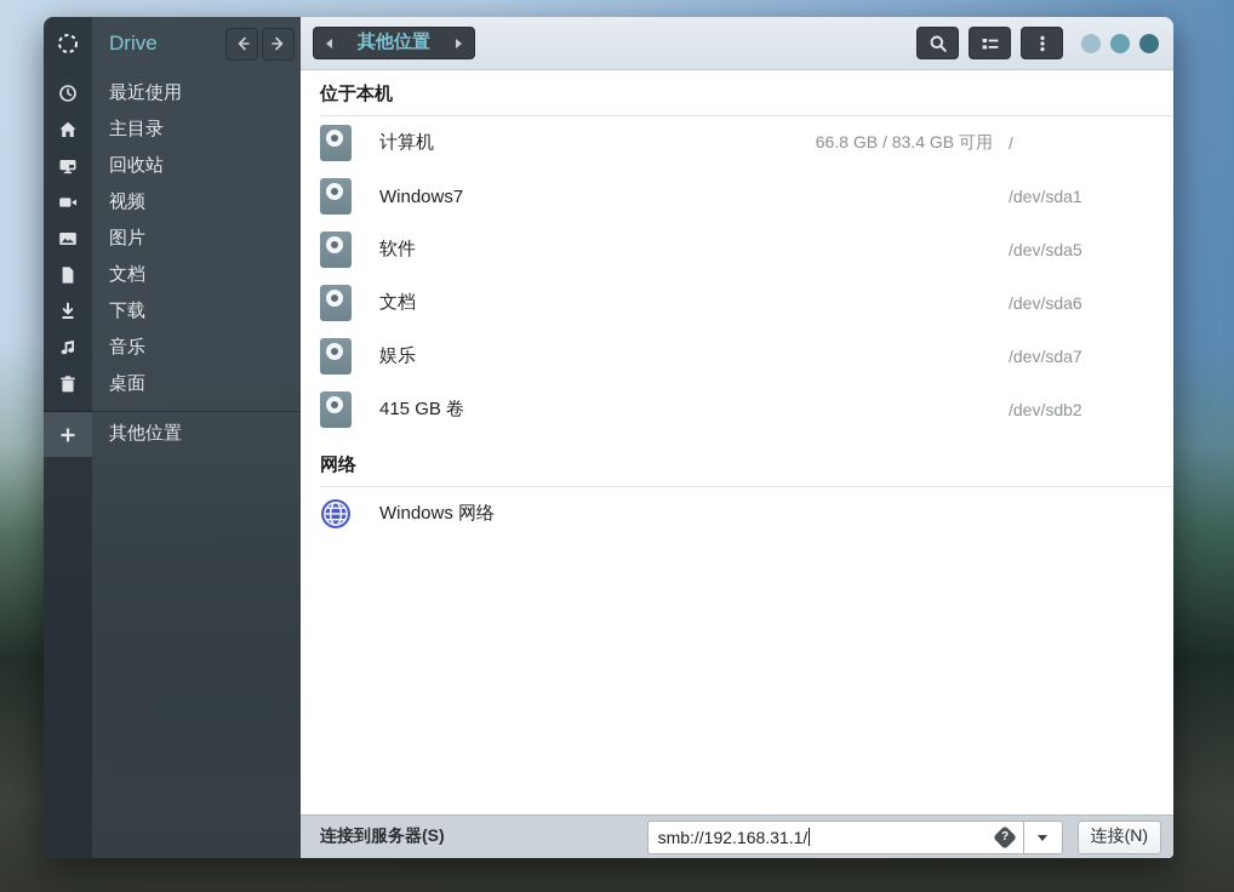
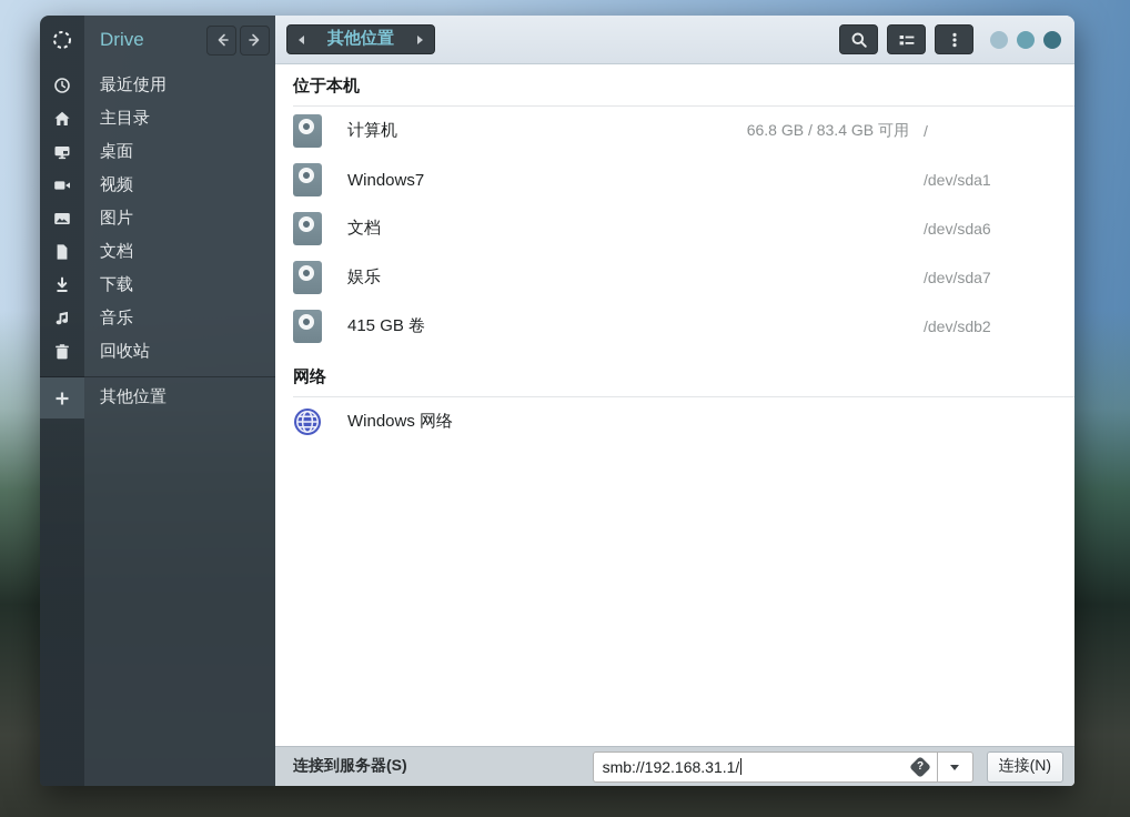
  Drive
  最近使用
  主目录
- 回收站
+ 桌面
  视频
  图片
  文档
  下载
  音乐
- 桌面
+ 回收站
  其他位置
  其他位置
  位于本机
  计算机
  66.8 GB / 83.4 GB 可用
  /
  Windows7
  /dev/sda1
- 软件
- /dev/sda5
  文档
  /dev/sda6
  娱乐
  /dev/sda7
  415 GB 卷
  /dev/sdb2
  网络
  Windows 网络
  连接到服务器(S)
  smb://192.168.31.1/
  连接(N)
